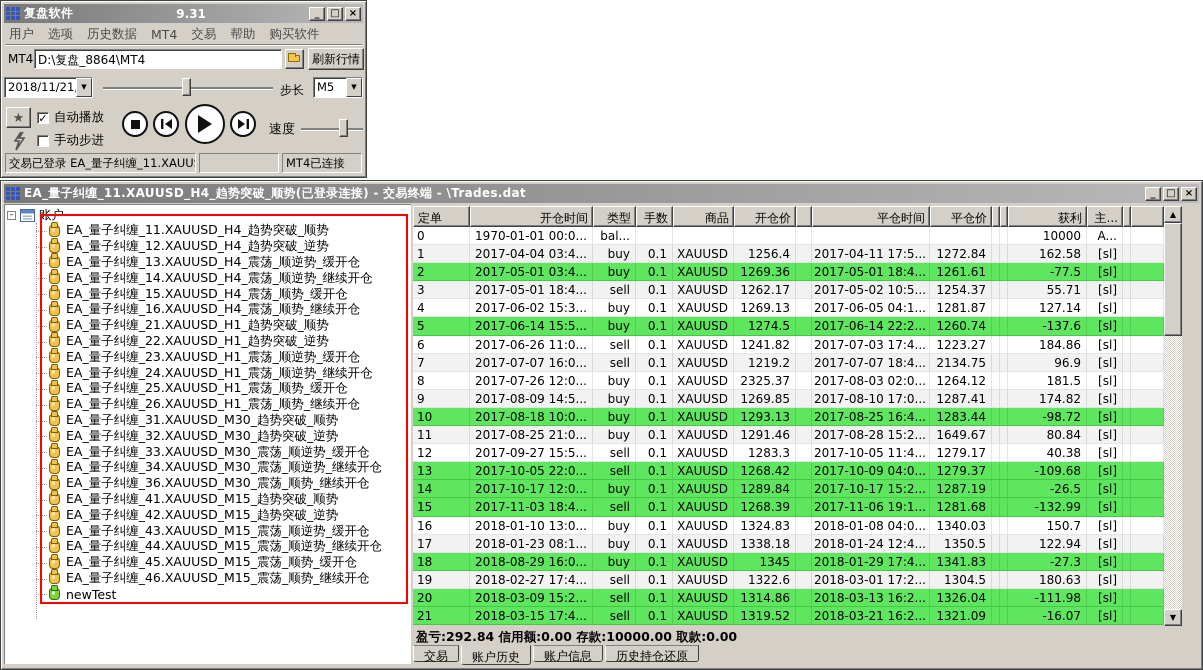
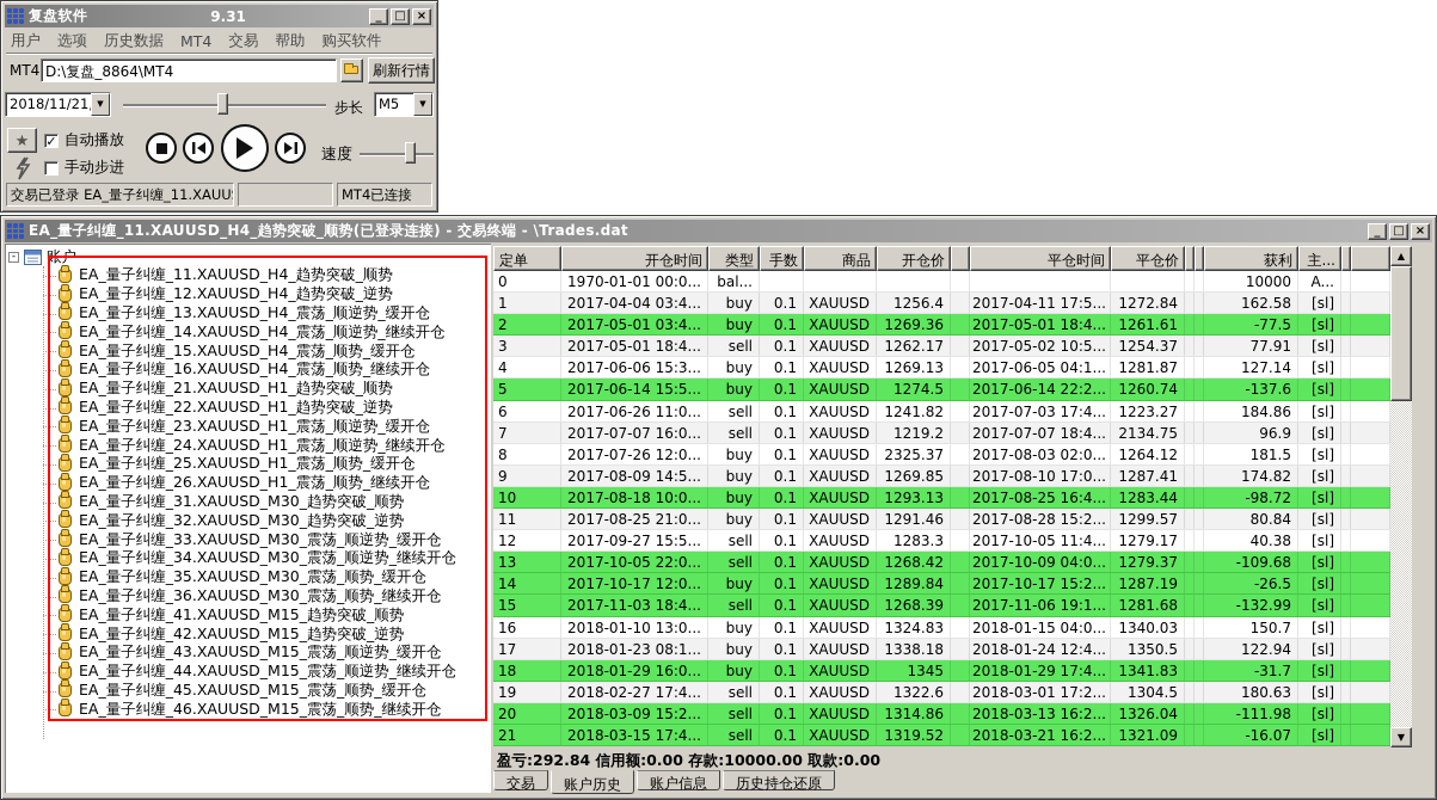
  复盘软件
  9.31
  _
  □
  ×
  用户
  选项
  历史数据
  MT4
  交易
  帮助
  购买软件
  MT4
  D:\复盘_8864\MT4
  刷新行情
  2018/11/21
  ▼
  步长
  M5
  ▼
  ★
  ✓
  自动播放
  手动步进
  速度
  交易已登录 EA_量子纠缠_11.XAUU
  MT4已连接
  EA_量子纠缠_11.XAUUSD_H4_趋势突破_顺势(已登录连接) - 交易终端 - \Trades.dat
  _
  □
  ×
  -
  账户
  EA_量子纠缠_11.XAUUSD_H4_趋势突破_顺势
  EA_量子纠缠_12.XAUUSD_H4_趋势突破_逆势
  EA_量子纠缠_13.XAUUSD_H4_震荡_顺逆势_缓开仓
  EA_量子纠缠_14.XAUUSD_H4_震荡_顺逆势_继续开仓
  EA_量子纠缠_15.XAUUSD_H4_震荡_顺势_缓开仓
  EA_量子纠缠_16.XAUUSD_H4_震荡_顺势_继续开仓
  EA_量子纠缠_21.XAUUSD_H1_趋势突破_顺势
  EA_量子纠缠_22.XAUUSD_H1_趋势突破_逆势
  EA_量子纠缠_23.XAUUSD_H1_震荡_顺逆势_缓开仓
  EA_量子纠缠_24.XAUUSD_H1_震荡_顺逆势_继续开仓
  EA_量子纠缠_25.XAUUSD_H1_震荡_顺势_缓开仓
  EA_量子纠缠_26.XAUUSD_H1_震荡_顺势_继续开仓
  EA_量子纠缠_31.XAUUSD_M30_趋势突破_顺势
  EA_量子纠缠_32.XAUUSD_M30_趋势突破_逆势
  EA_量子纠缠_33.XAUUSD_M30_震荡_顺逆势_缓开仓
  EA_量子纠缠_34.XAUUSD_M30_震荡_顺逆势_继续开仓
+ EA_量子纠缠_35.XAUUSD_M30_震荡_顺势_缓开仓
  EA_量子纠缠_36.XAUUSD_M30_震荡_顺势_继续开仓
  EA_量子纠缠_41.XAUUSD_M15_趋势突破_顺势
  EA_量子纠缠_42.XAUUSD_M15_趋势突破_逆势
  EA_量子纠缠_43.XAUUSD_M15_震荡_顺逆势_缓开仓
  EA_量子纠缠_44.XAUUSD_M15_震荡_顺逆势_继续开仓
  EA_量子纠缠_45.XAUUSD_M15_震荡_顺势_缓开仓
  EA_量子纠缠_46.XAUUSD_M15_震荡_顺势_继续开仓
- newTest
  定单
  开仓时间
  类型
  手数
  商品
  开仓价
  平仓时间
  平仓价
  获利
  主...
  0
  1970-01-01 00:0...
  bal...
  10000
  A...
  1
  2017-04-04 03:4...
  buy
  0.1
  XAUUSD
  1256.4
  2017-04-11 17:5...
  1272.84
  162.58
  [sl]
  2
  2017-05-01 03:4...
  buy
  0.1
  XAUUSD
  1269.36
  2017-05-01 18:4...
  1261.61
  -77.5
  [sl]
  3
  2017-05-01 18:4...
  sell
  0.1
  XAUUSD
  1262.17
  2017-05-02 10:5...
  1254.37
- 55.71
+ 77.91
  [sl]
  4
- 2017-06-02 15:3...
+ 2017-06-06 15:3...
  buy
  0.1
  XAUUSD
  1269.13
  2017-06-05 04:1...
  1281.87
  127.14
  [sl]
  5
  2017-06-14 15:5...
  buy
  0.1
  XAUUSD
  1274.5
  2017-06-14 22:2...
  1260.74
  -137.6
  [sl]
  6
  2017-06-26 11:0...
  sell
  0.1
  XAUUSD
  1241.82
  2017-07-03 17:4...
  1223.27
  184.86
  [sl]
  7
  2017-07-07 16:0...
  sell
  0.1
  XAUUSD
  1219.2
  2017-07-07 18:4...
  2134.75
  96.9
  [sl]
  8
  2017-07-26 12:0...
  buy
  0.1
  XAUUSD
  2325.37
  2017-08-03 02:0...
  1264.12
  181.5
  [sl]
  9
  2017-08-09 14:5...
  buy
  0.1
  XAUUSD
  1269.85
  2017-08-10 17:0...
  1287.41
  174.82
  [sl]
  10
  2017-08-18 10:0...
  buy
  0.1
  XAUUSD
  1293.13
  2017-08-25 16:4...
  1283.44
  -98.72
  [sl]
  11
  2017-08-25 21:0...
  buy
  0.1
  XAUUSD
  1291.46
  2017-08-28 15:2...
- 1649.67
+ 1299.57
  80.84
  [sl]
  12
  2017-09-27 15:5...
  sell
  0.1
  XAUUSD
  1283.3
  2017-10-05 11:4...
  1279.17
  40.38
  [sl]
  13
  2017-10-05 22:0...
  sell
  0.1
  XAUUSD
  1268.42
  2017-10-09 04:0...
  1279.37
  -109.68
  [sl]
  14
  2017-10-17 12:0...
  buy
  0.1
  XAUUSD
  1289.84
  2017-10-17 15:2...
  1287.19
  -26.5
  [sl]
  15
  2017-11-03 18:4...
  sell
  0.1
  XAUUSD
  1268.39
  2017-11-06 19:1...
  1281.68
  -132.99
  [sl]
  16
  2018-01-10 13:0...
  buy
  0.1
  XAUUSD
  1324.83
- 2018-01-08 04:0...
+ 2018-01-15 04:0...
  1340.03
  150.7
  [sl]
  17
  2018-01-23 08:1...
  buy
  0.1
  XAUUSD
  1338.18
  2018-01-24 12:4...
  1350.5
  122.94
  [sl]
  18
- 2018-08-29 16:0...
+ 2018-01-29 16:0...
  buy
  0.1
  XAUUSD
  1345
  2018-01-29 17:4...
  1341.83
- -27.3
+ -31.7
  [sl]
  19
  2018-02-27 17:4...
  sell
  0.1
  XAUUSD
  1322.6
  2018-03-01 17:2...
  1304.5
  180.63
  [sl]
  20
  2018-03-09 15:2...
  sell
  0.1
  XAUUSD
  1314.86
  2018-03-13 16:2...
  1326.04
  -111.98
  [sl]
  21
  2018-03-15 17:4...
  sell
  0.1
  XAUUSD
  1319.52
  2018-03-21 16:2...
  1321.09
  -16.07
  [sl]
  ▲
  ▼
  盈亏:292.84 信用额:0.00 存款:10000.00 取款:0.00
  交易
  账户历史
  账户信息
  历史持仓还原
